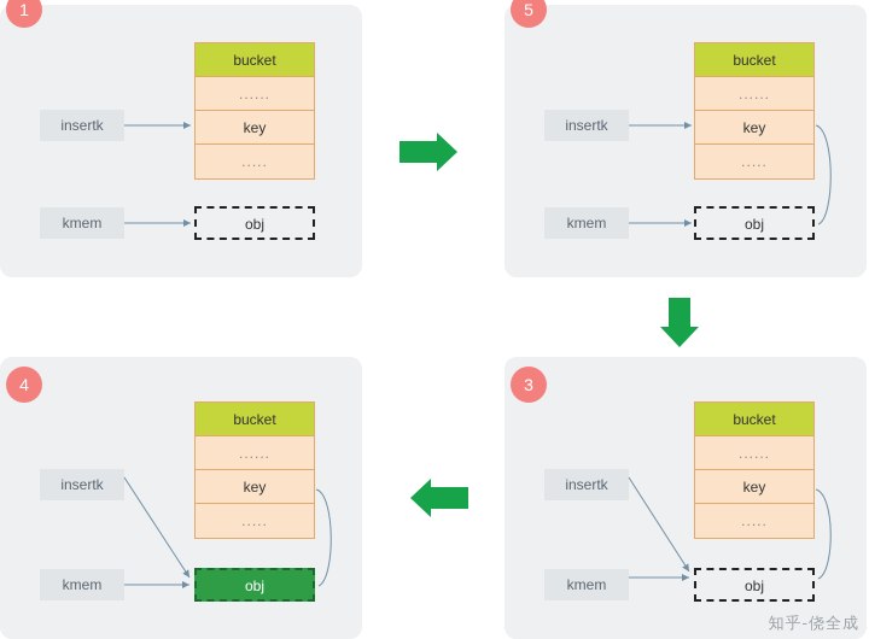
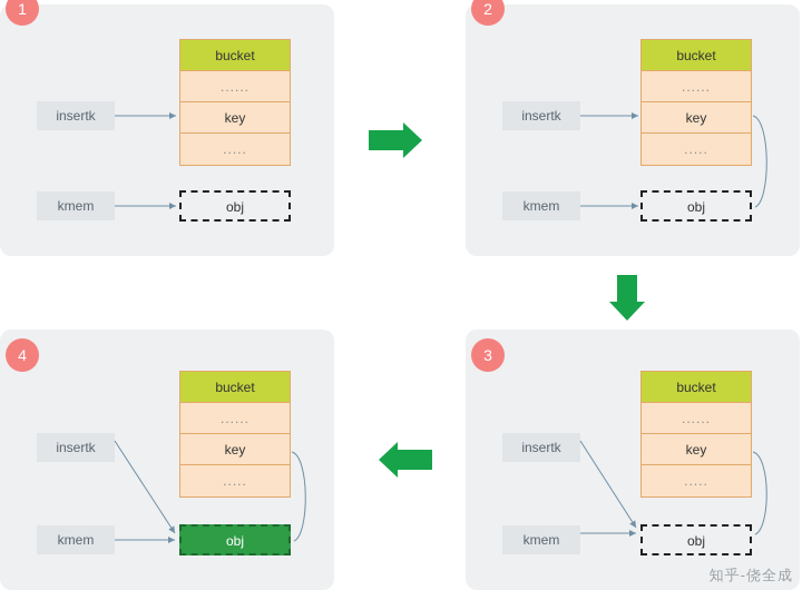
  1
  bucket
  ......
  key
  .....
  insertk
  kmem
  obj
- 5
+ 2
  bucket
  ......
  key
  .....
  insertk
  kmem
  obj
  3
  bucket
  ......
  key
  .....
  insertk
  kmem
  obj
  4
  bucket
  ......
  key
  .....
  insertk
  kmem
  obj
  知乎-侥全成
